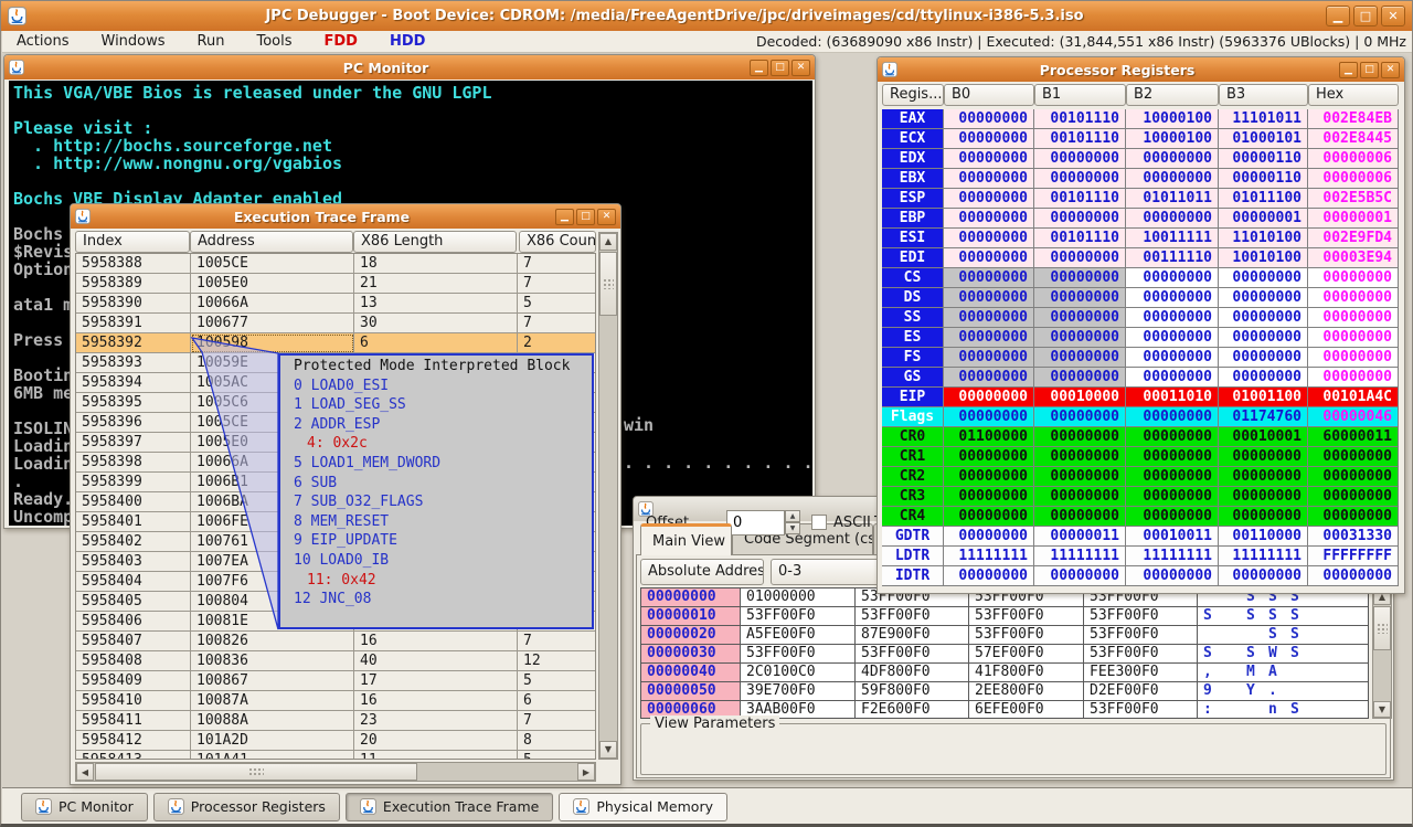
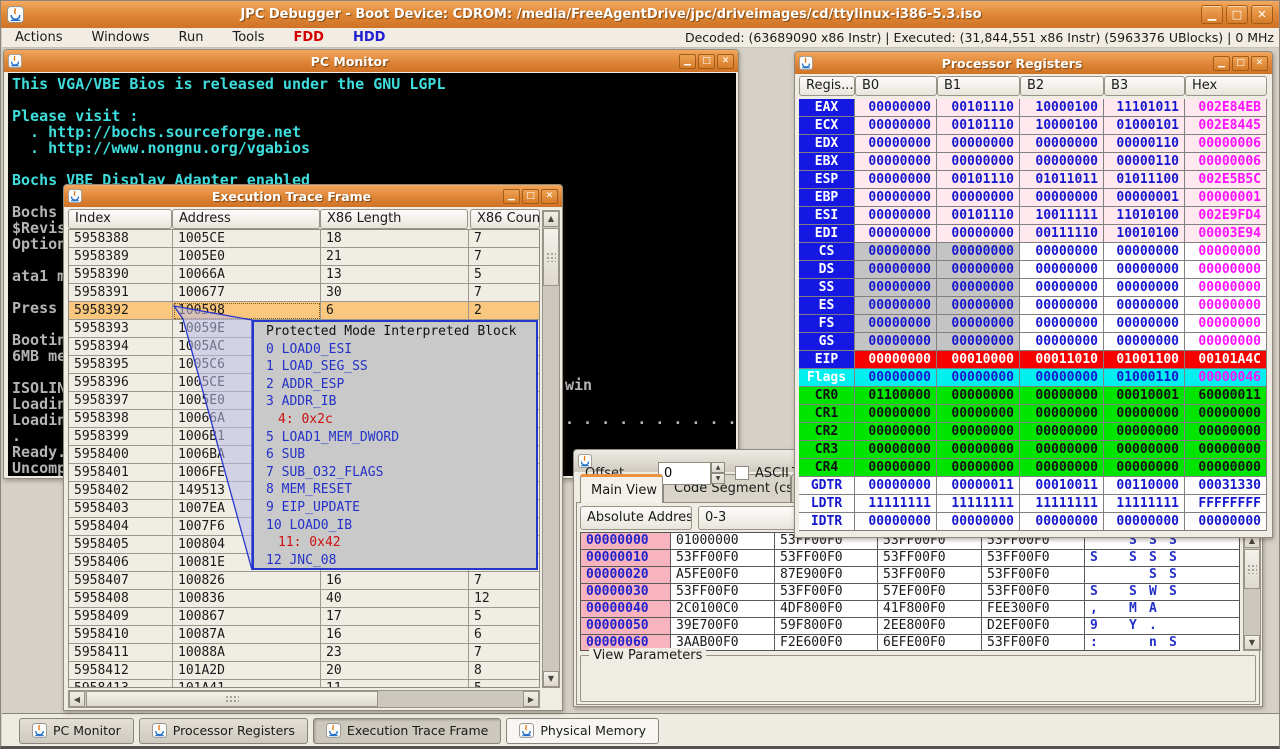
  JPC Debugger - Boot Device: CDROM: /media/FreeAgentDrive/jpc/driveimages/cd/ttylinux-i386-5.3.iso
  ▁
  □
  ✕
  Actions
  Windows
  Run
  Tools
  FDD
  HDD
  Decoded: (63689090 x86 Instr) | Executed: (31,844,551 x86 Instr) (5963376 UBlocks) | 0 MHz
  PC Monitor
  ▁
  □
  ✕
  This VGA/VBE Bios is released under the GNU LGPL
  Please visit :
  . http://bochs.sourceforge.net
  . http://www.nongnu.org/vgabios
  Bochs VBE Display Adapter enabled
  Bochs
  $Revis
  Option
  ata1 m
  Press
  Bootin
  6MB me
  ISOLIN
  Loadin
  Loadin
  .
  Ready.
  Uncomp
  win
  Main View
  Code Segment (cs
  Absolute Addres
  0-3
  00000000
  01000000
  53FF00F0
  53FF00F0
  53FF00F0
  S
  S
  S
  00000010
  53FF00F0
  53FF00F0
  53FF00F0
  53FF00F0
  S
  S
  S
  S
  00000020
  A5FE00F0
  87E900F0
  53FF00F0
  53FF00F0
  S
  S
  00000030
  53FF00F0
  53FF00F0
  57EF00F0
  53FF00F0
  S
  S
  W
  S
  00000040
  2C0100C0
  4DF800F0
  41F800F0
  FEE300F0
  ,
  M
  A
  00000050
  39E700F0
  59F800F0
  2EE800F0
  D2EF00F0
  9
  Y
  .
  00000060
  3AAB00F0
  F2E600F0
  6EFE00F0
  53FF00F0
  :
  n
  S
  ▲
  ▼
  View Parameters
  0
  ASCII
  Processor Registers
  ▁
  □
  ✕
  Regis...
  B0
  B1
  B2
  B3
  Hex
  EAX
  00000000
  00101110
  10000100
  11101011
  002E84EB
  ECX
  00000000
  00101110
  10000100
  01000101
  002E8445
  EDX
  00000000
  00000000
  00000000
  00000110
  00000006
  EBX
  00000000
  00000000
  00000000
  00000110
  00000006
  ESP
  00000000
  00101110
  01011011
  01011100
  002E5B5C
  EBP
  00000000
  00000000
  00000000
  00000001
  00000001
  ESI
  00000000
  00101110
  10011111
  11010100
  002E9FD4
  EDI
  00000000
  00000000
  00111110
  10010100
  00003E94
  CS
  00000000
  00000000
  00000000
  00000000
  00000000
  DS
  00000000
  00000000
  00000000
  00000000
  00000000
  SS
  00000000
  00000000
  00000000
  00000000
  00000000
  ES
  00000000
  00000000
  00000000
  00000000
  00000000
  FS
  00000000
  00000000
  00000000
  00000000
  00000000
  GS
  00000000
  00000000
  00000000
  00000000
  00000000
  EIP
  00000000
  00010000
  00011010
  01001100
  00101A4C
  Flags
  00000000
  00000000
  00000000
- 01174760
+ 01000110
  00000046
  CR0
  01100000
  00000000
  00000000
  00010001
  60000011
  CR1
  00000000
  00000000
  00000000
  00000000
  00000000
  CR2
  00000000
  00000000
  00000000
  00000000
  00000000
  CR3
  00000000
  00000000
  00000000
  00000000
  00000000
  CR4
  00000000
  00000000
  00000000
  00000000
  00000000
  GDTR
  00000000
  00000011
  00010011
  00110000
  00031330
  LDTR
  11111111
  11111111
  11111111
  11111111
  FFFFFFFF
  IDTR
  00000000
  00000000
  00000000
  00000000
  00000000
  Execution Trace Frame
  ▁
  □
  ✕
  Index
  Address
  X86 Length
  X86 Coun
  5958388
  1005CE
  18
  7
  5958389
  1005E0
  21
  7
  5958390
  10066A
  13
  5
  5958391
  100677
  30
  7
  5958392
  100598
  6
  2
  5958393
  10059E
  5958394
  1005AC
  5958395
  1005C6
  5958396
  1005CE
  5958397
  1005E0
  5958398
  10066A
  5958399
  1006B1
  5958400
  1006BA
  5958401
  1006FE
  5958402
- 100761
+ 149513
  5958403
  1007EA
  5958404
  1007F6
  5958405
  100804
  5958406
  10081E
  5958407
  100826
  16
  7
  5958408
  100836
  40
  12
  5958409
  100867
  17
  5
  5958410
  10087A
  16
  6
  5958411
  10088A
  23
  7
  5958412
  101A2D
  20
  8
  Protected Mode Interpreted Block
  0 LOAD0_ESI
  1 LOAD_SEG_SS
  2 ADDR_ESP
+ 3 ADDR_IB
  4: 0x2c
  5 LOAD1_MEM_DWORD
  6 SUB
  7 SUB_O32_FLAGS
  8 MEM_RESET
  9 EIP_UPDATE
  10 LOAD0_IB
  11: 0x42
  12 JNC_08
  ▲
  ▼
  ◀
  ▶
  PC Monitor
  Processor Registers
  Execution Trace Frame
  Physical Memory
